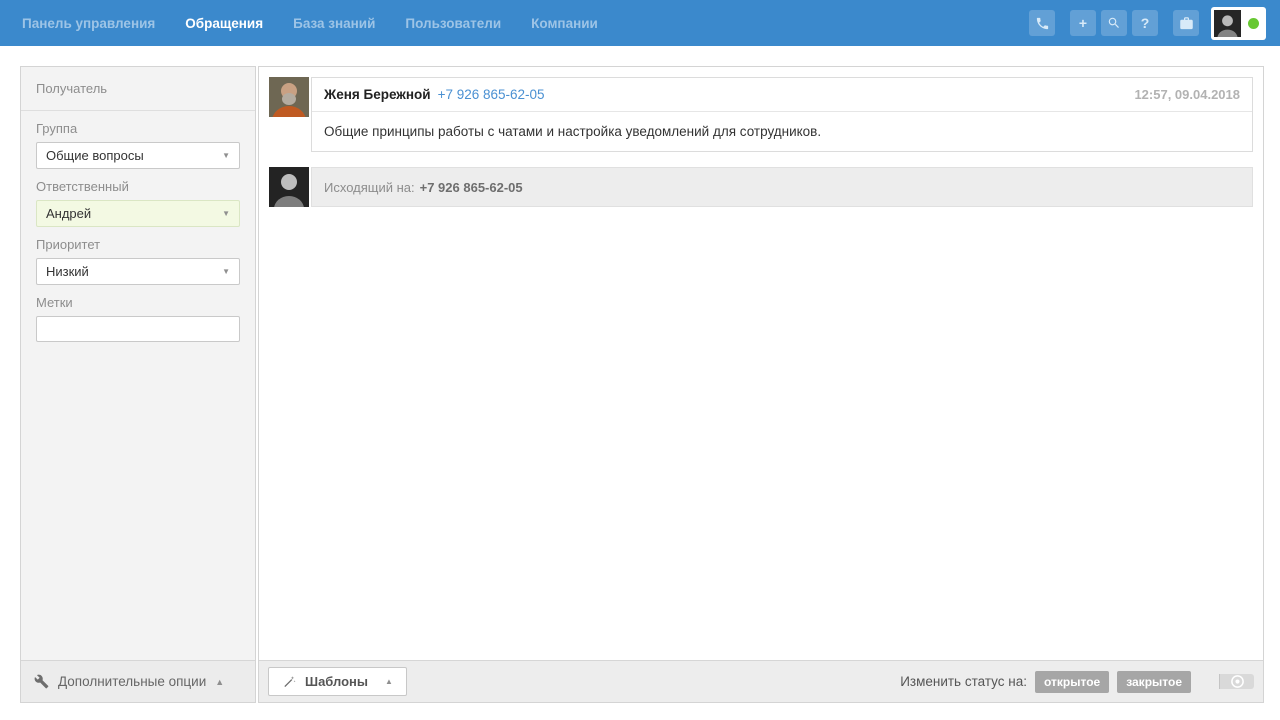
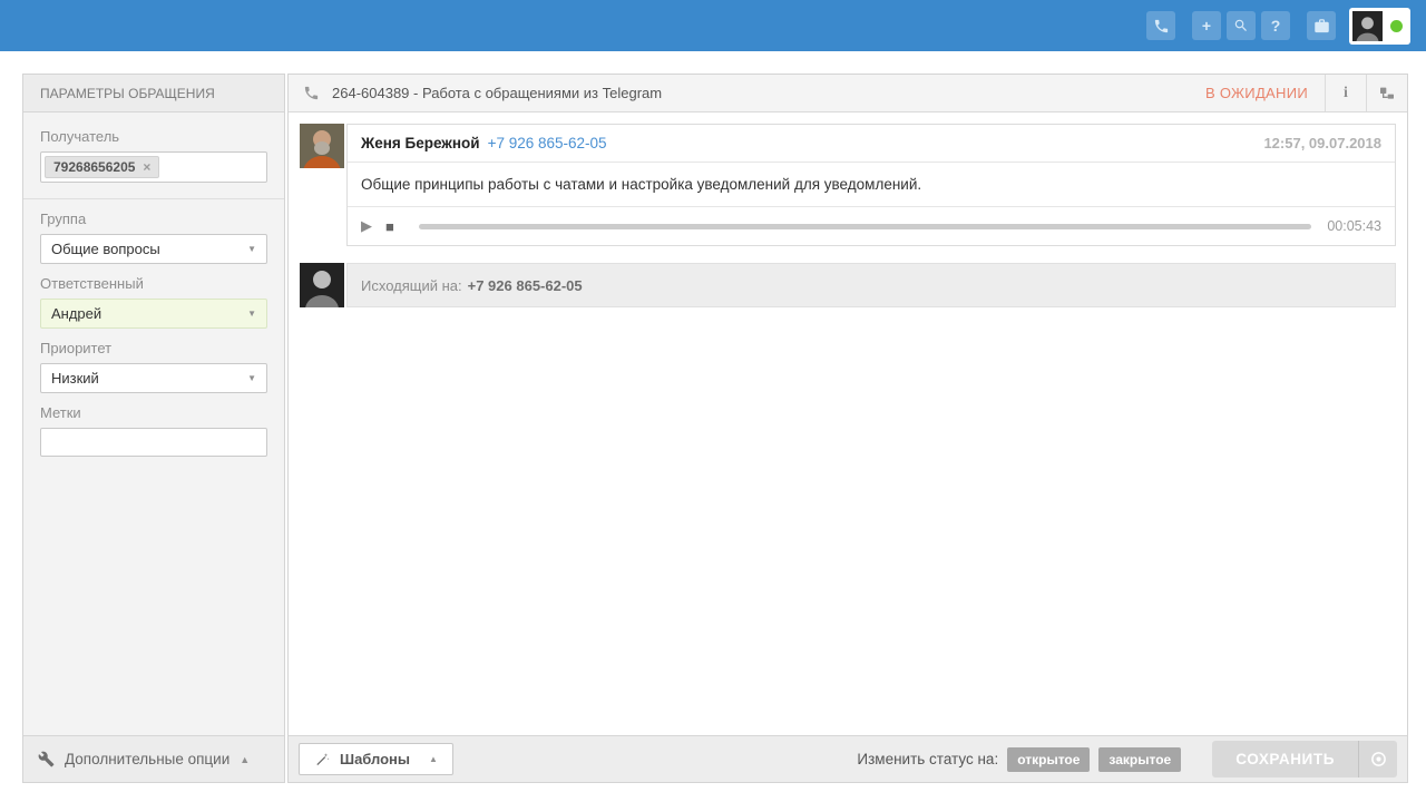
- Панель управления
- Обращения
- База знаний
- Пользователи
- Компании
  +
  ?
+ ПАРАМЕТРЫ ОБРАЩЕНИЯ
  Получатель
+ 79268656205
+ ×
  Группа
  Общие вопросы
  ▼
  Ответственный
  Андрей
  ▼
  Приоритет
  Низкий
  ▼
  Метки
  Дополнительные опции
  ▲
+ 264-604389 - Работа с обращениями из Telegram
+ В ОЖИДАНИИ
+ i
  Женя Бережной
  +7 926 865-62-05
- 12:57, 09.04.2018
+ 12:57, 09.07.2018
- Общие принципы работы с чатами и настройка уведомлений для сотрудников.
+ Общие принципы работы с чатами и настройка уведомлений для уведомлений.
+ ▶
+ ■
+ 00:05:43
  Исходящий на:
  +7 926 865-62-05
  Шаблоны
  ▲
  Изменить статус на:
  открытое
  закрытое
+ СОХРАНИТЬ
